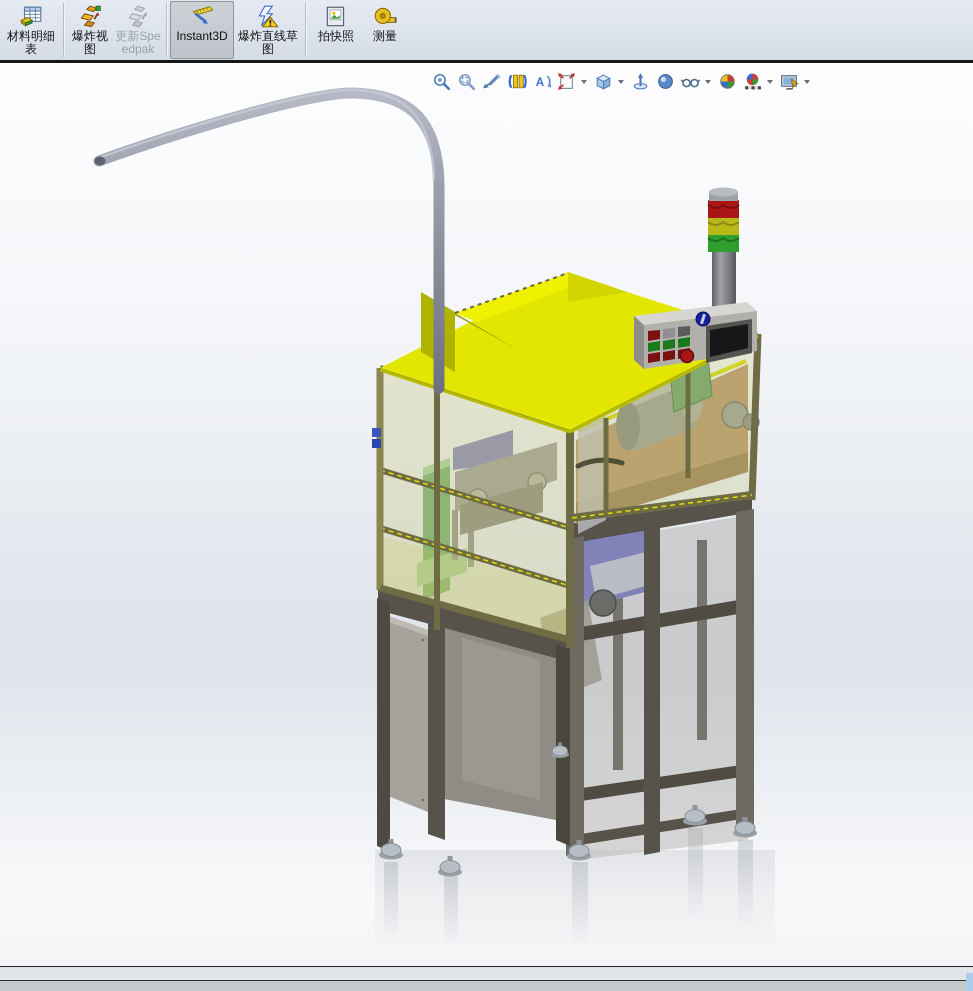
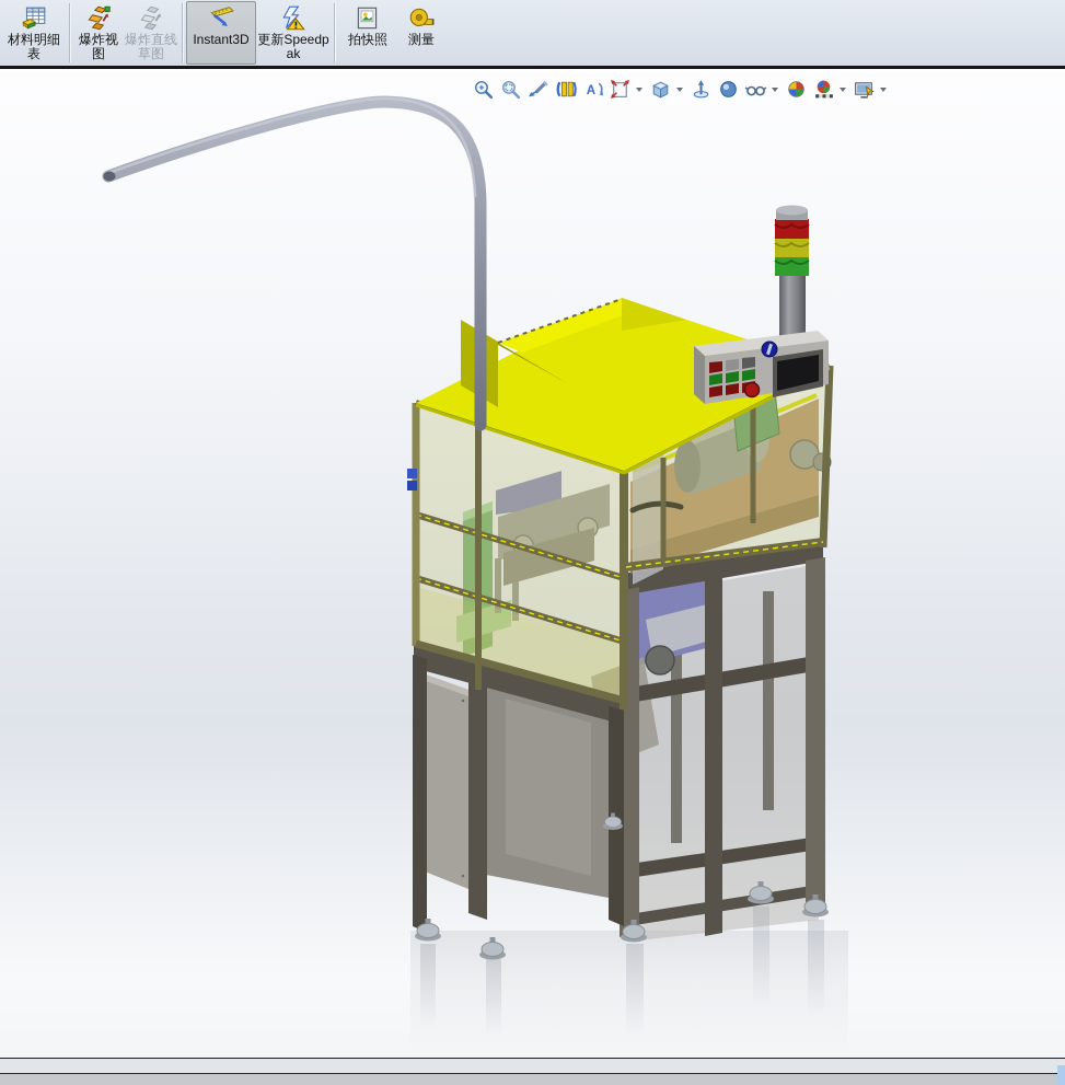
  材料明细表
  爆炸视图
- 更新Speedpak
+ 爆炸直线草图
  Instant3D
- 爆炸直线草图
+ 更新Speedpak
  拍快照
  测量
  A
